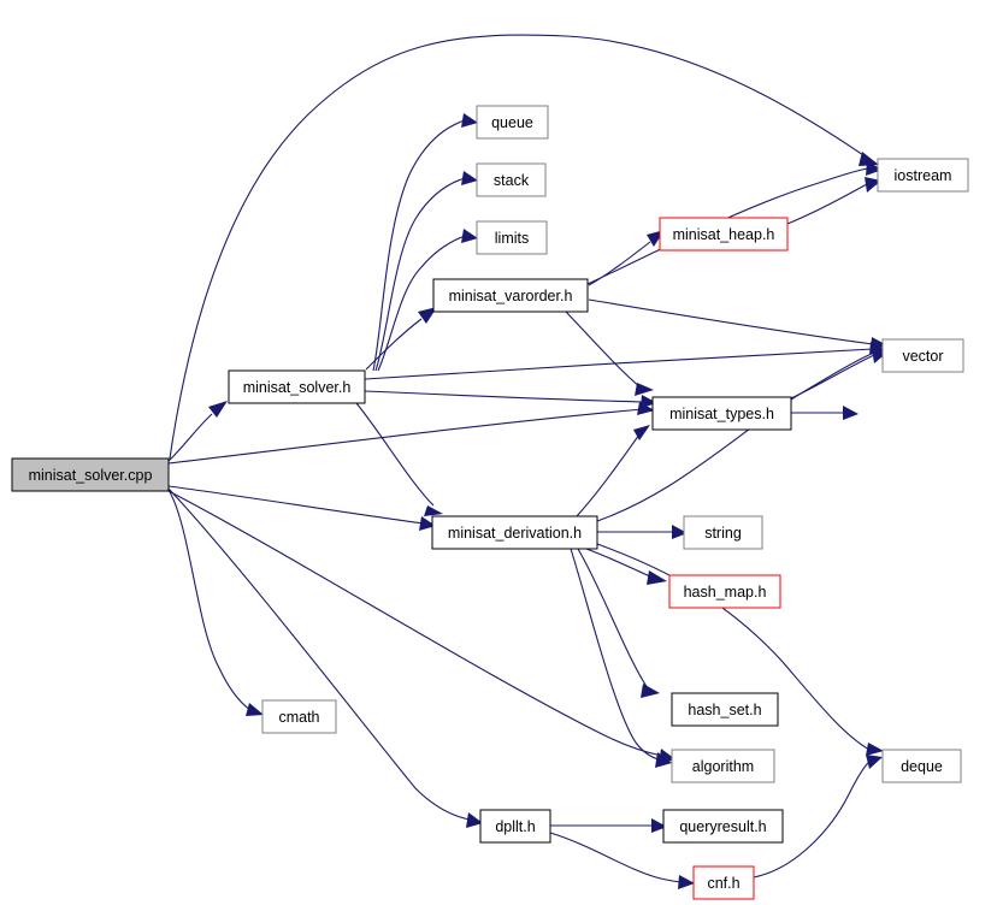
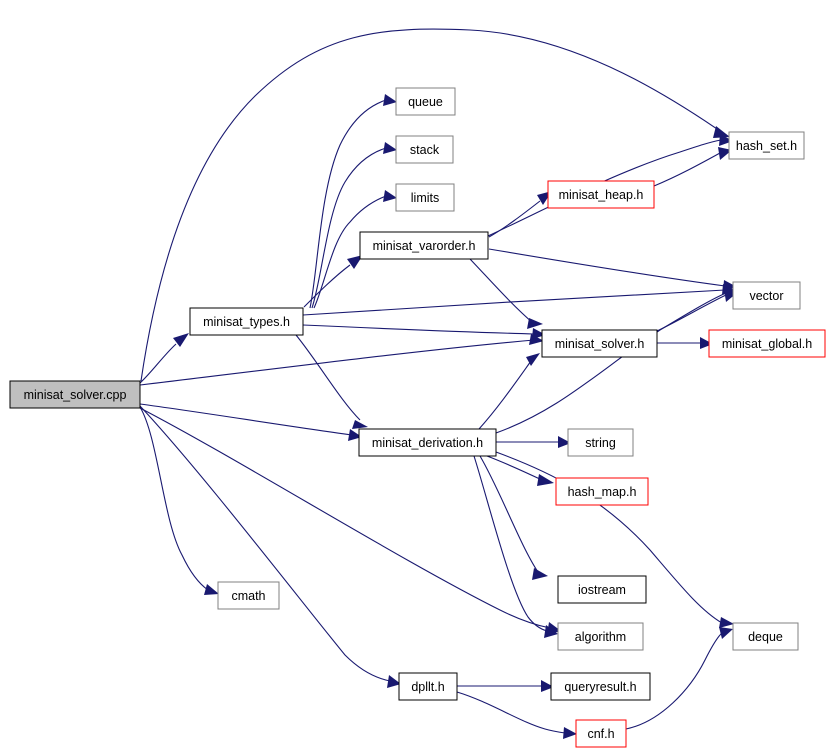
  minisat_solver.cpp
- minisat_solver.h
+ minisat_types.h
  queue
  stack
  limits
  minisat_varorder.h
  minisat_heap.h
- iostream
+ hash_set.h
  vector
- minisat_types.h
+ minisat_solver.h
+ minisat_global.h
  minisat_derivation.h
  string
  hash_map.h
- hash_set.h
+ iostream
  algorithm
  cmath
  deque
  dpllt.h
  queryresult.h
  cnf.h
